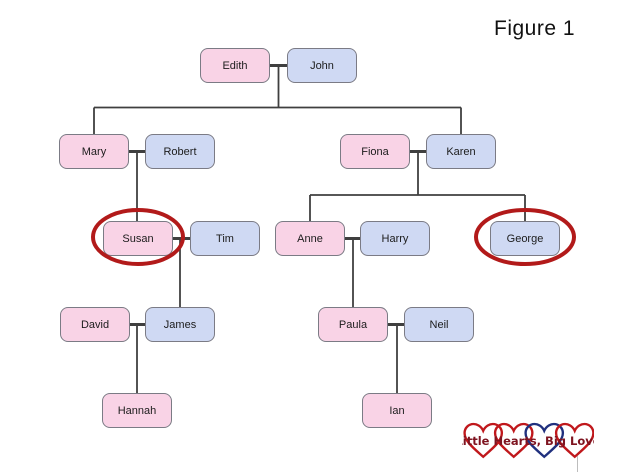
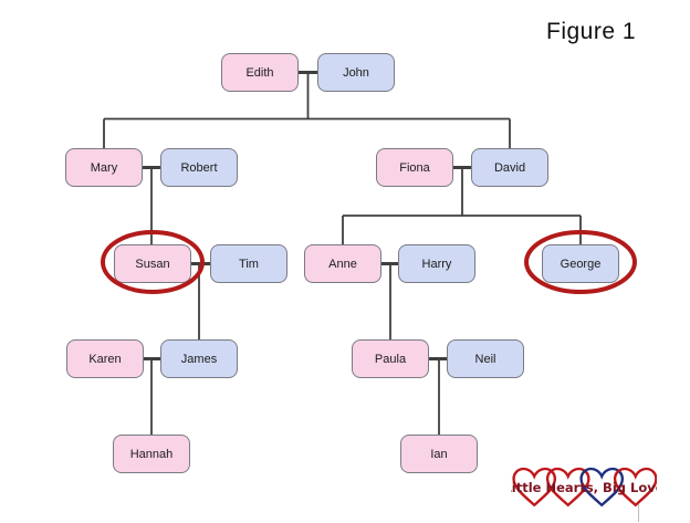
  Figure 1
  Edith
  John
  Mary
  Robert
  Fiona
- Karen
+ David
  Susan
  Tim
  Anne
  Harry
  George
- David
+ Karen
  James
  Paula
  Neil
  Hannah
  Ian
  ittle Hearts, Big Lov
